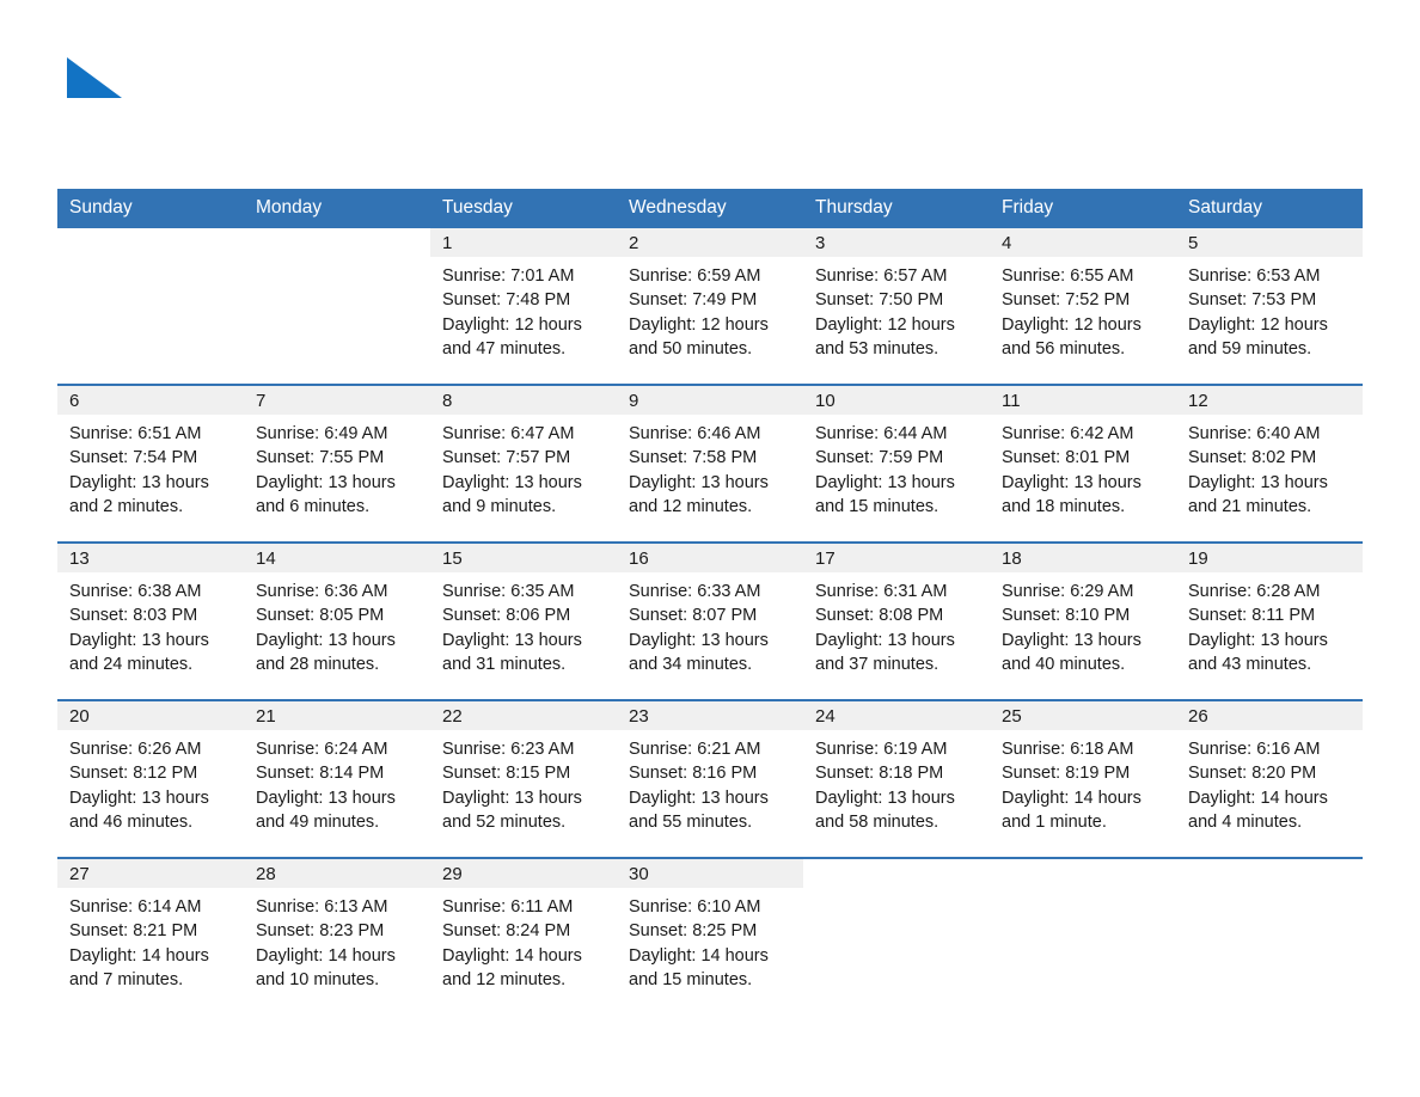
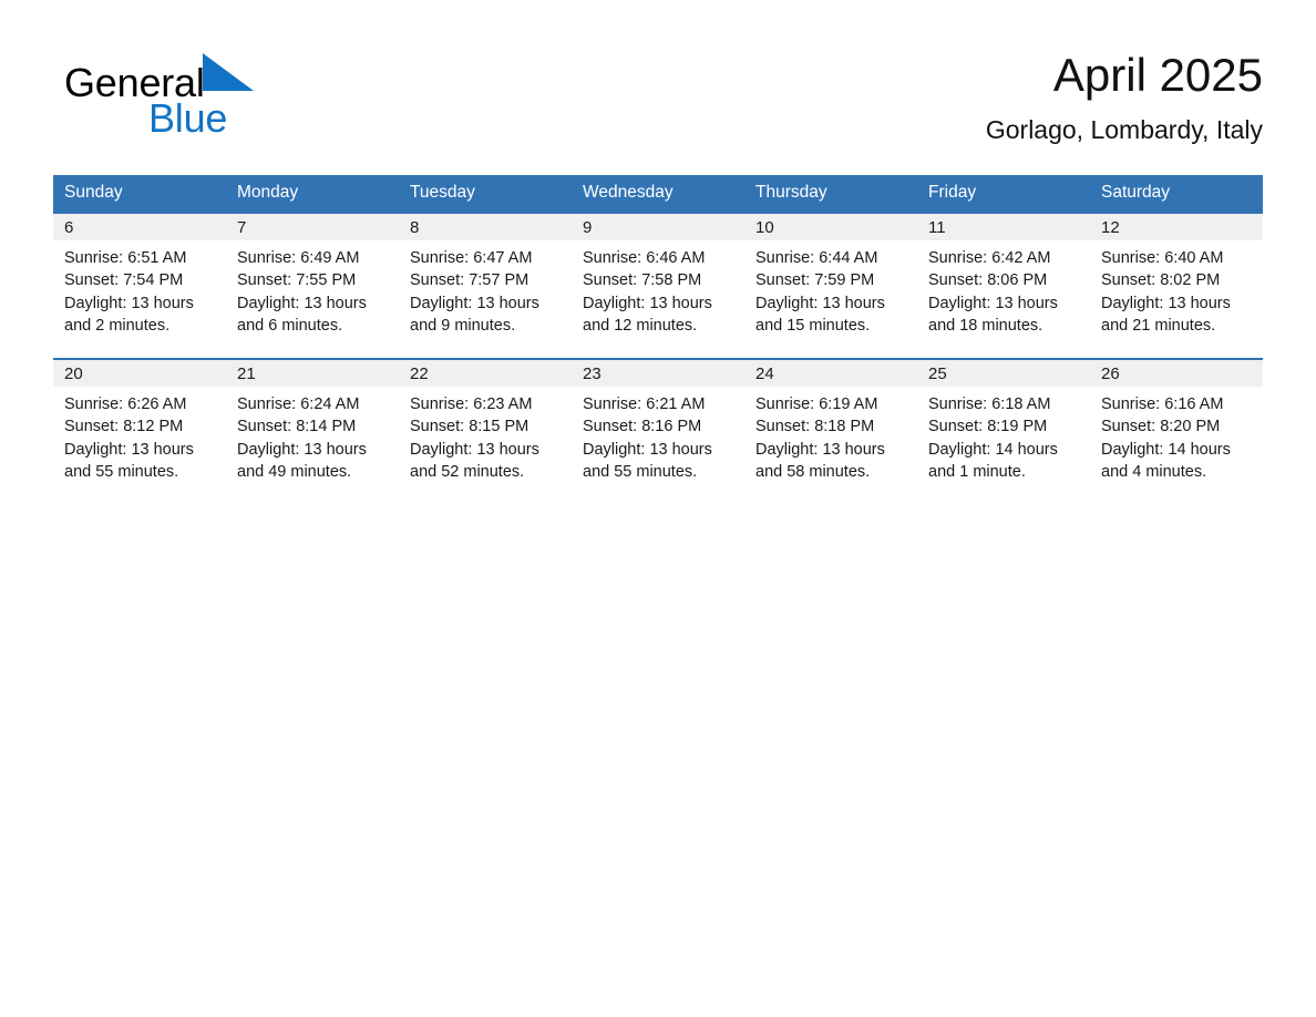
+ General
+ Blue
+ April 2025
+ Gorlago, Lombardy, Italy
  Sunday	Monday	Tuesday	Wednesday	Thursday	Friday	Saturday
- 		1Sunrise: 7:01 AMSunset: 7:48 PMDaylight: 12 hoursand 47 minutes.	2Sunrise: 6:59 AMSunset: 7:49 PMDaylight: 12 hoursand 50 minutes.	3Sunrise: 6:57 AMSunset: 7:50 PMDaylight: 12 hoursand 53 minutes.	4Sunrise: 6:55 AMSunset: 7:52 PMDaylight: 12 hoursand 56 minutes.	5Sunrise: 6:53 AMSunset: 7:53 PMDaylight: 12 hoursand 59 minutes.
- 6Sunrise: 6:51 AMSunset: 7:54 PMDaylight: 13 hoursand 2 minutes.	7Sunrise: 6:49 AMSunset: 7:55 PMDaylight: 13 hoursand 6 minutes.	8Sunrise: 6:47 AMSunset: 7:57 PMDaylight: 13 hoursand 9 minutes.	9Sunrise: 6:46 AMSunset: 7:58 PMDaylight: 13 hoursand 12 minutes.	10Sunrise: 6:44 AMSunset: 7:59 PMDaylight: 13 hoursand 15 minutes.	11Sunrise: 6:42 AMSunset: 8:01 PMDaylight: 13 hoursand 18 minutes.	12Sunrise: 6:40 AMSunset: 8:02 PMDaylight: 13 hoursand 21 minutes.
+ 6Sunrise: 6:51 AMSunset: 7:54 PMDaylight: 13 hoursand 2 minutes.	7Sunrise: 6:49 AMSunset: 7:55 PMDaylight: 13 hoursand 6 minutes.	8Sunrise: 6:47 AMSunset: 7:57 PMDaylight: 13 hoursand 9 minutes.	9Sunrise: 6:46 AMSunset: 7:58 PMDaylight: 13 hoursand 12 minutes.	10Sunrise: 6:44 AMSunset: 7:59 PMDaylight: 13 hoursand 15 minutes.	11Sunrise: 6:42 AMSunset: 8:06 PMDaylight: 13 hoursand 18 minutes.	12Sunrise: 6:40 AMSunset: 8:02 PMDaylight: 13 hoursand 21 minutes.
- 13Sunrise: 6:38 AMSunset: 8:03 PMDaylight: 13 hoursand 24 minutes.	14Sunrise: 6:36 AMSunset: 8:05 PMDaylight: 13 hoursand 28 minutes.	15Sunrise: 6:35 AMSunset: 8:06 PMDaylight: 13 hoursand 31 minutes.	16Sunrise: 6:33 AMSunset: 8:07 PMDaylight: 13 hoursand 34 minutes.	17Sunrise: 6:31 AMSunset: 8:08 PMDaylight: 13 hoursand 37 minutes.	18Sunrise: 6:29 AMSunset: 8:10 PMDaylight: 13 hoursand 40 minutes.	19Sunrise: 6:28 AMSunset: 8:11 PMDaylight: 13 hoursand 43 minutes.
- 20Sunrise: 6:26 AMSunset: 8:12 PMDaylight: 13 hoursand 46 minutes.	21Sunrise: 6:24 AMSunset: 8:14 PMDaylight: 13 hoursand 49 minutes.	22Sunrise: 6:23 AMSunset: 8:15 PMDaylight: 13 hoursand 52 minutes.	23Sunrise: 6:21 AMSunset: 8:16 PMDaylight: 13 hoursand 55 minutes.	24Sunrise: 6:19 AMSunset: 8:18 PMDaylight: 13 hoursand 58 minutes.	25Sunrise: 6:18 AMSunset: 8:19 PMDaylight: 14 hoursand 1 minute.	26Sunrise: 6:16 AMSunset: 8:20 PMDaylight: 14 hoursand 4 minutes.
+ 20Sunrise: 6:26 AMSunset: 8:12 PMDaylight: 13 hoursand 55 minutes.	21Sunrise: 6:24 AMSunset: 8:14 PMDaylight: 13 hoursand 49 minutes.	22Sunrise: 6:23 AMSunset: 8:15 PMDaylight: 13 hoursand 52 minutes.	23Sunrise: 6:21 AMSunset: 8:16 PMDaylight: 13 hoursand 55 minutes.	24Sunrise: 6:19 AMSunset: 8:18 PMDaylight: 13 hoursand 58 minutes.	25Sunrise: 6:18 AMSunset: 8:19 PMDaylight: 14 hoursand 1 minute.	26Sunrise: 6:16 AMSunset: 8:20 PMDaylight: 14 hoursand 4 minutes.
- 27Sunrise: 6:14 AMSunset: 8:21 PMDaylight: 14 hoursand 7 minutes.	28Sunrise: 6:13 AMSunset: 8:23 PMDaylight: 14 hoursand 10 minutes.	29Sunrise: 6:11 AMSunset: 8:24 PMDaylight: 14 hoursand 12 minutes.	30Sunrise: 6:10 AMSunset: 8:25 PMDaylight: 14 hoursand 15 minutes.
